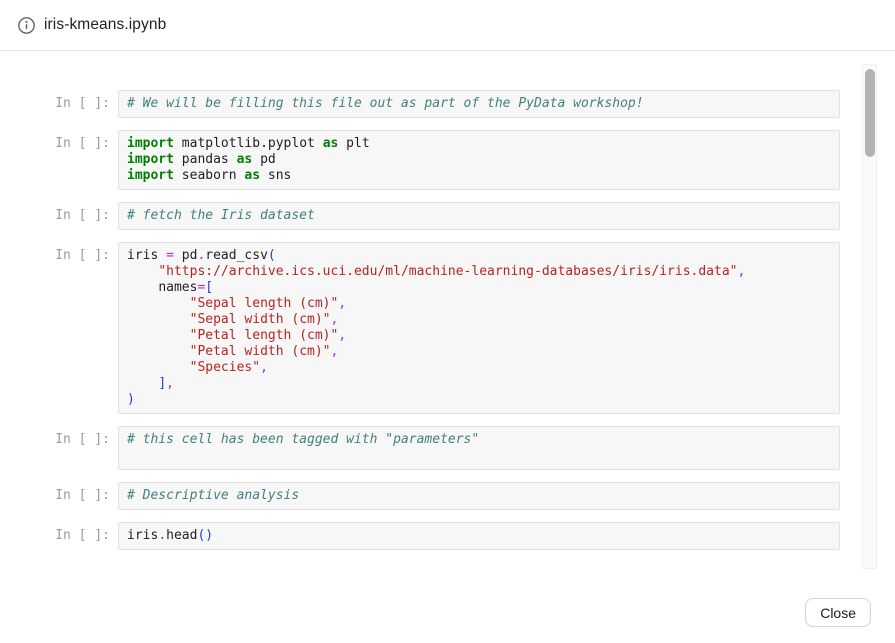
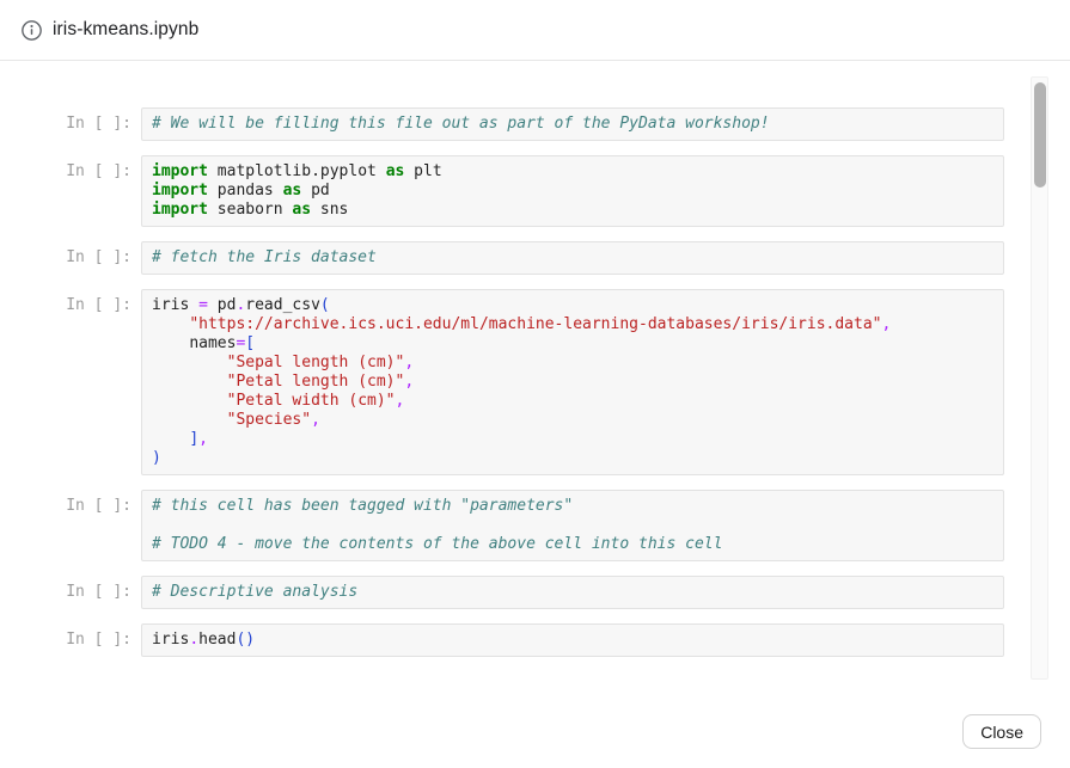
  iris-kmeans.ipynb
  In [ ]:
  # We will be filling this file out as part of the PyData workshop!
  In [ ]:
  import matplotlib.pyplot as plt
  import pandas as pd
  import seaborn as sns
  In [ ]:
  # fetch the Iris dataset
  In [ ]:
  iris = pd.read_csv(
  "https://archive.ics.uci.edu/ml/machine-learning-databases/iris/iris.data",
  names=[
  "Sepal length (cm)",
- "Sepal width (cm)",
  "Petal length (cm)",
  "Petal width (cm)",
  "Species",
  ],
  )
  In [ ]:
  # this cell has been tagged with "parameters"
+ # TODO 4 - move the contents of the above cell into this cell
  In [ ]:
  # Descriptive analysis
  In [ ]:
  iris.head()
  Close
